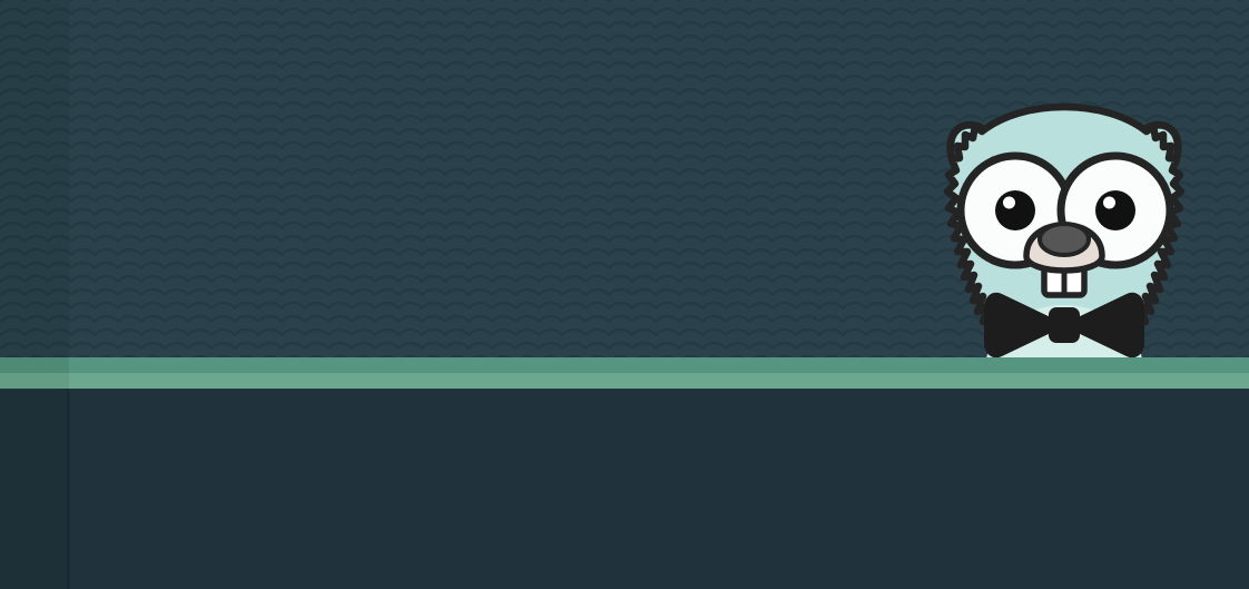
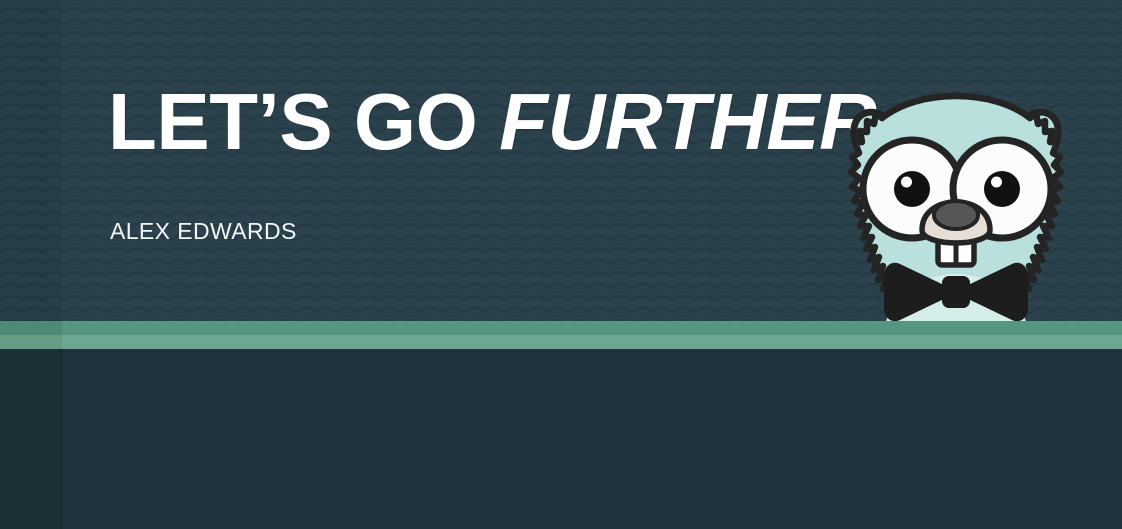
+ LET’S GO FURTHER
+ ALEX EDWARDS
